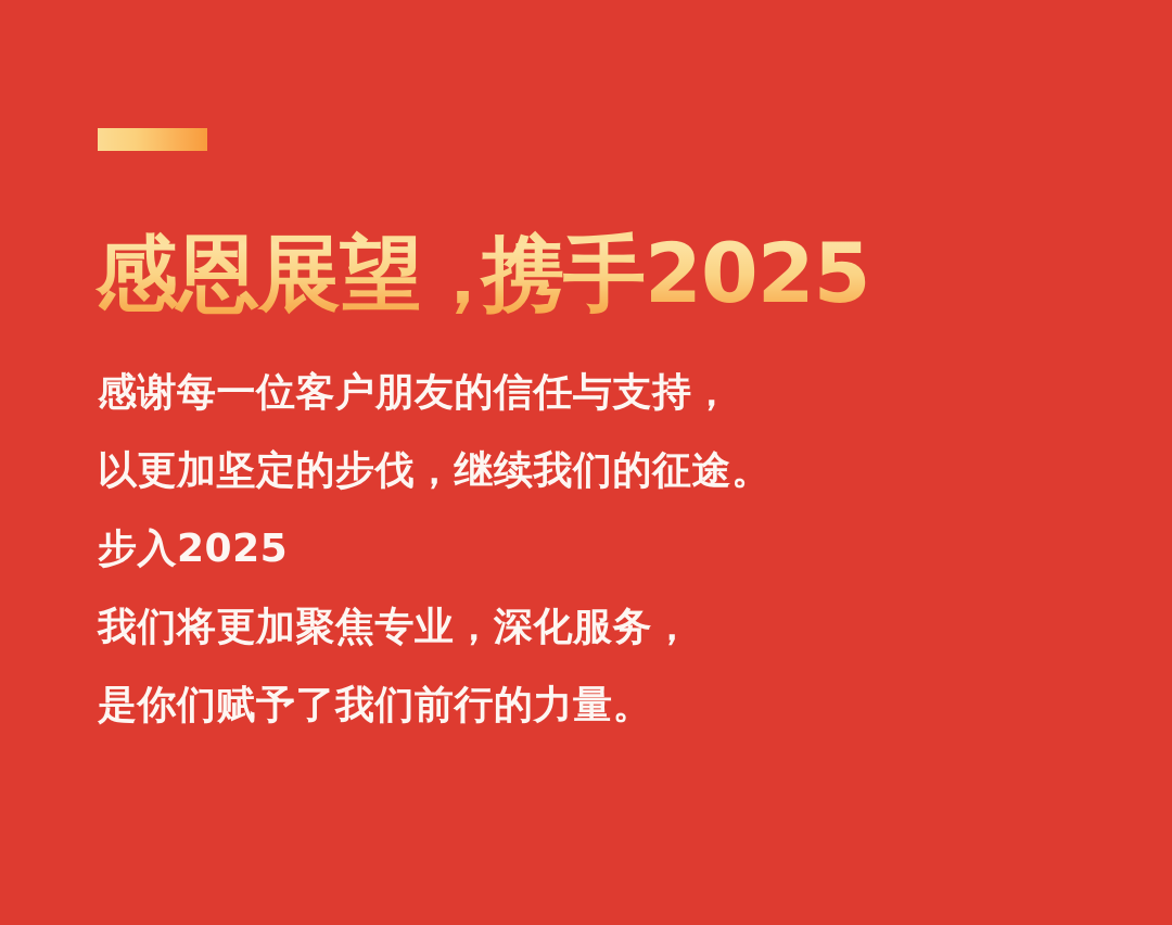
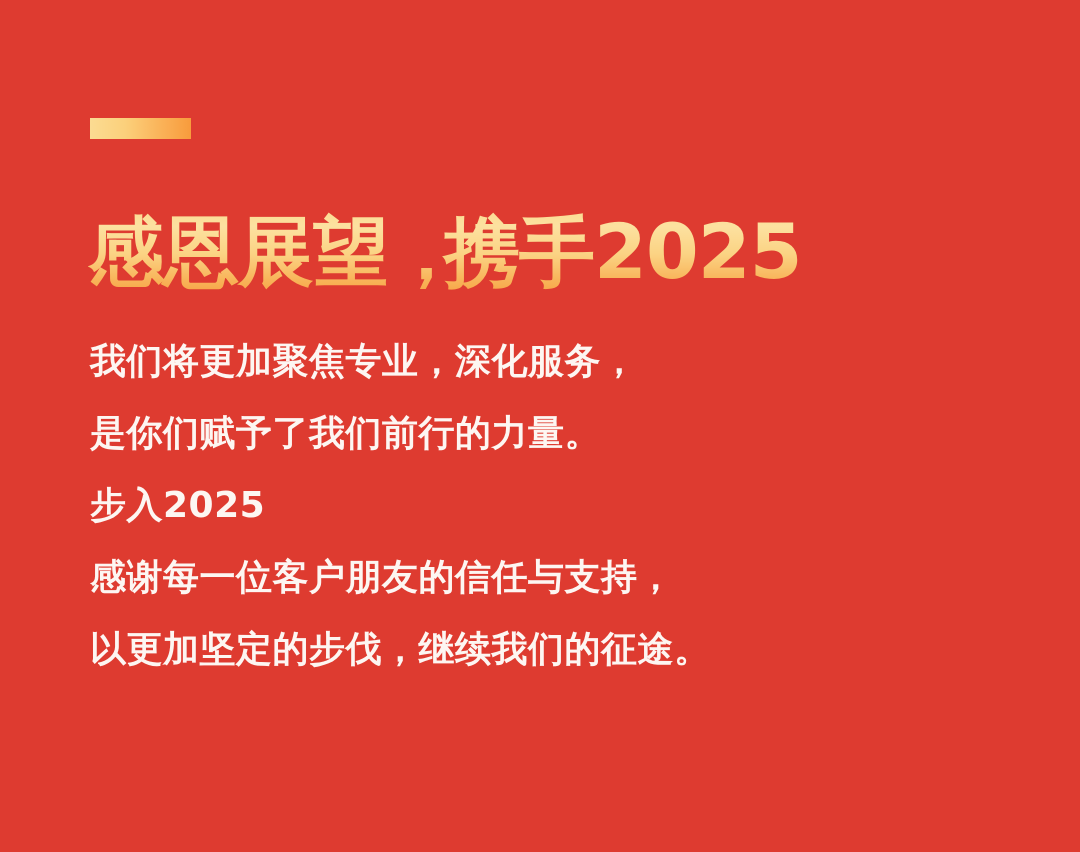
  感恩展望，携手2025
- 感谢每一位客户朋友的信任与支持，
+ 我们将更加聚焦专业，深化服务，
- 以更加坚定的步伐，继续我们的征途。
+ 是你们赋予了我们前行的力量。
  步入2025
- 我们将更加聚焦专业，深化服务，
+ 感谢每一位客户朋友的信任与支持，
- 是你们赋予了我们前行的力量。
+ 以更加坚定的步伐，继续我们的征途。
